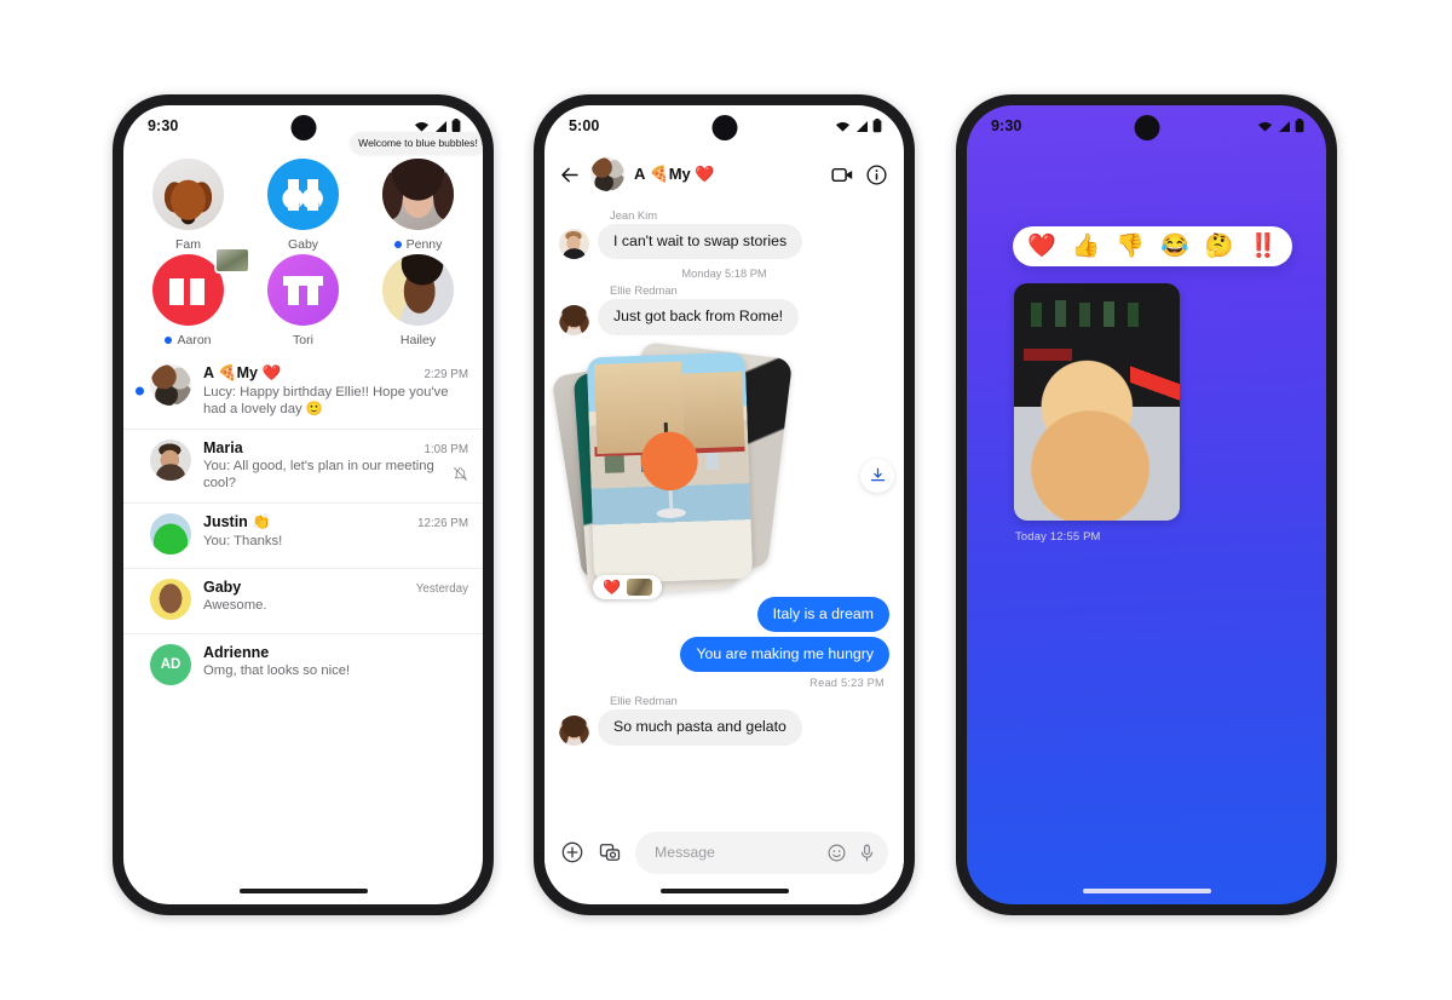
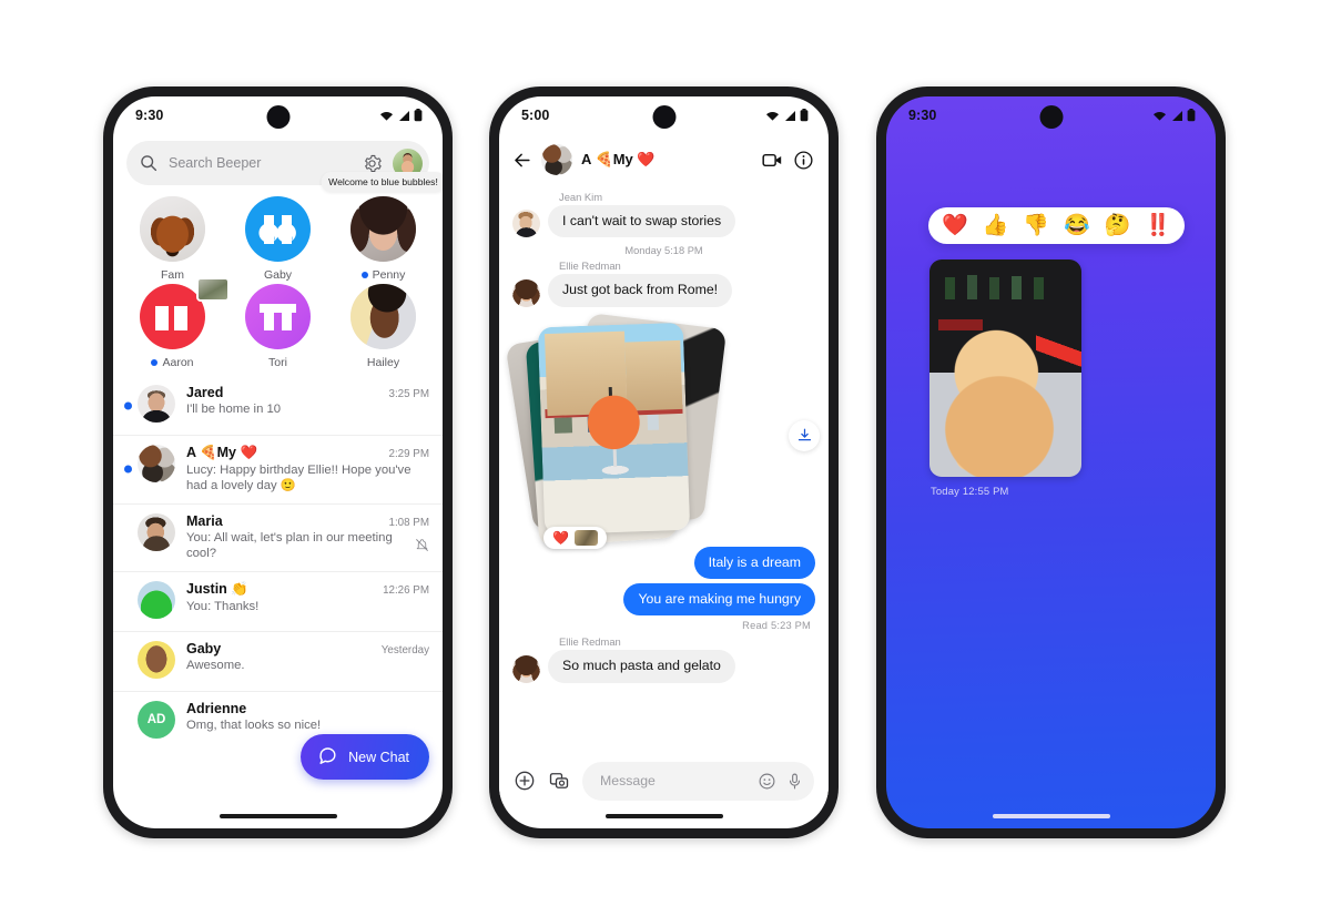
  9:30
+ Search Beeper
  Fam
  Gaby
  Welcome to blue bubbles!
  Penny
  Aaron
  Tori
  Hailey
+ Jared
+ 3:25 PM
+ I'll be home in 10
  A 🍕My ❤️
  2:29 PM
  Lucy: Happy birthday Ellie!! Hope you've had a lovely day 🙂
  Maria
  1:08 PM
- You: All good, let's plan in our meeting cool?
+ You: All wait, let's plan in our meeting cool?
  Justin 👏
  12:26 PM
  You: Thanks!
  Gaby
  Yesterday
  Awesome.
  AD
  Adrienne
  Omg, that looks so nice!
+ New Chat
  5:00
  A 🍕My ❤️
  Jean Kim
  I can't wait to swap stories
  Monday 5:18 PM
  Ellie Redman
  Just got back from Rome!
  ❤️
  Italy is a dream
  You are making me hungry
  Read 5:23 PM
  Ellie Redman
  So much pasta and gelato
  Message
  9:30
  ❤️
  👍
  👎
  😂
  🤔
  ‼️
  Today 12:55 PM
